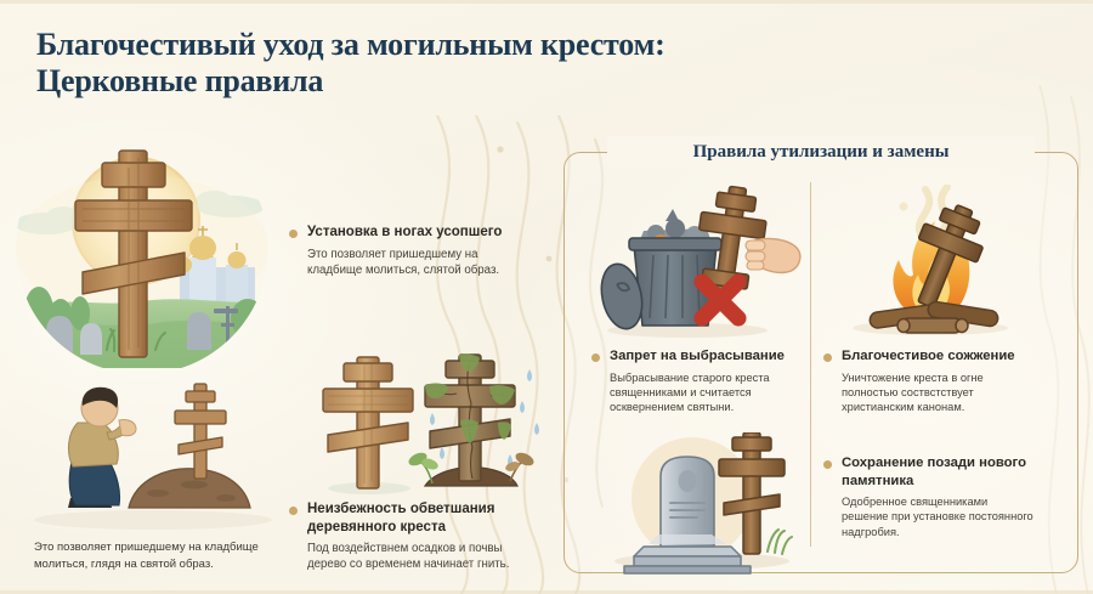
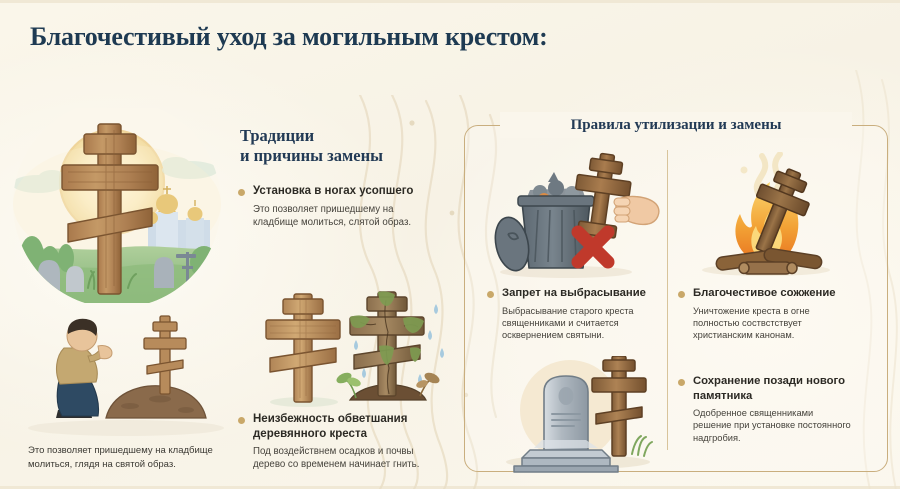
  Благочестивый уход за могильным крестом:
- Церковные правила
  Это позволяет пришедшему на кладбище молиться, глядя на святой образ.
+ Традиции
+ и причины замены
  Установка в ногах усопшего
  Это позволяет пришедшему на кладбище молиться, слятой образ.
  Неизбежность обветшания деревянного креста
  Под воздействнем осадков и почвы дерево со временем начинает гнить.
  Правила утилизации и замены
  Запрет на выбрасывание
  Выбрасывание старого креста священниками и считается осквернением святыни.
  Благочестивое сожжение
  Уничтожение креста в огне полностью соствстствует христианским канонам.
  Сохранение позади нового памятника
  Одобренное священниками решение при установке постоянного надгробия.
